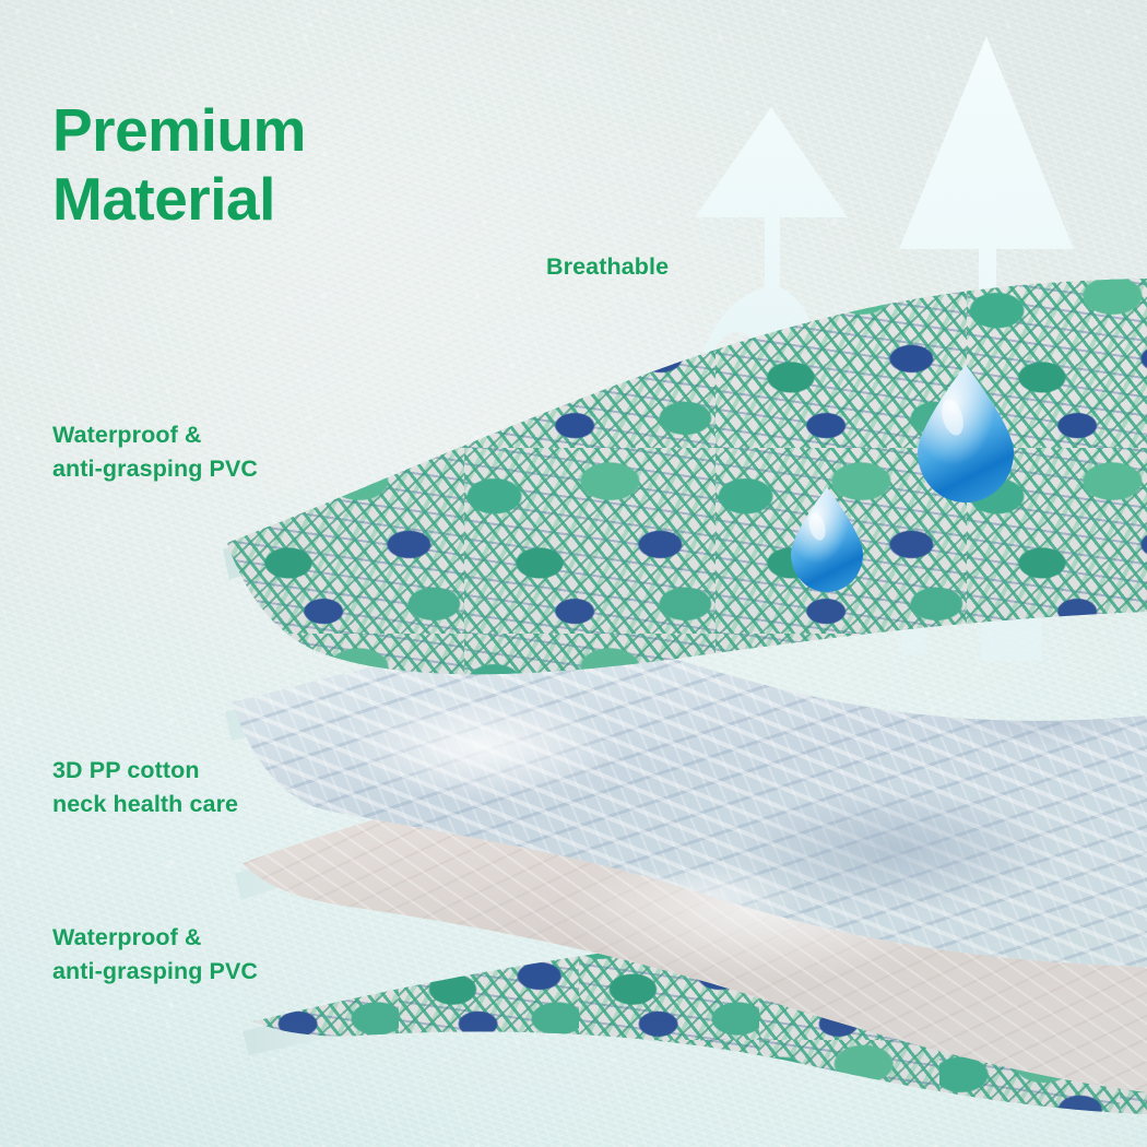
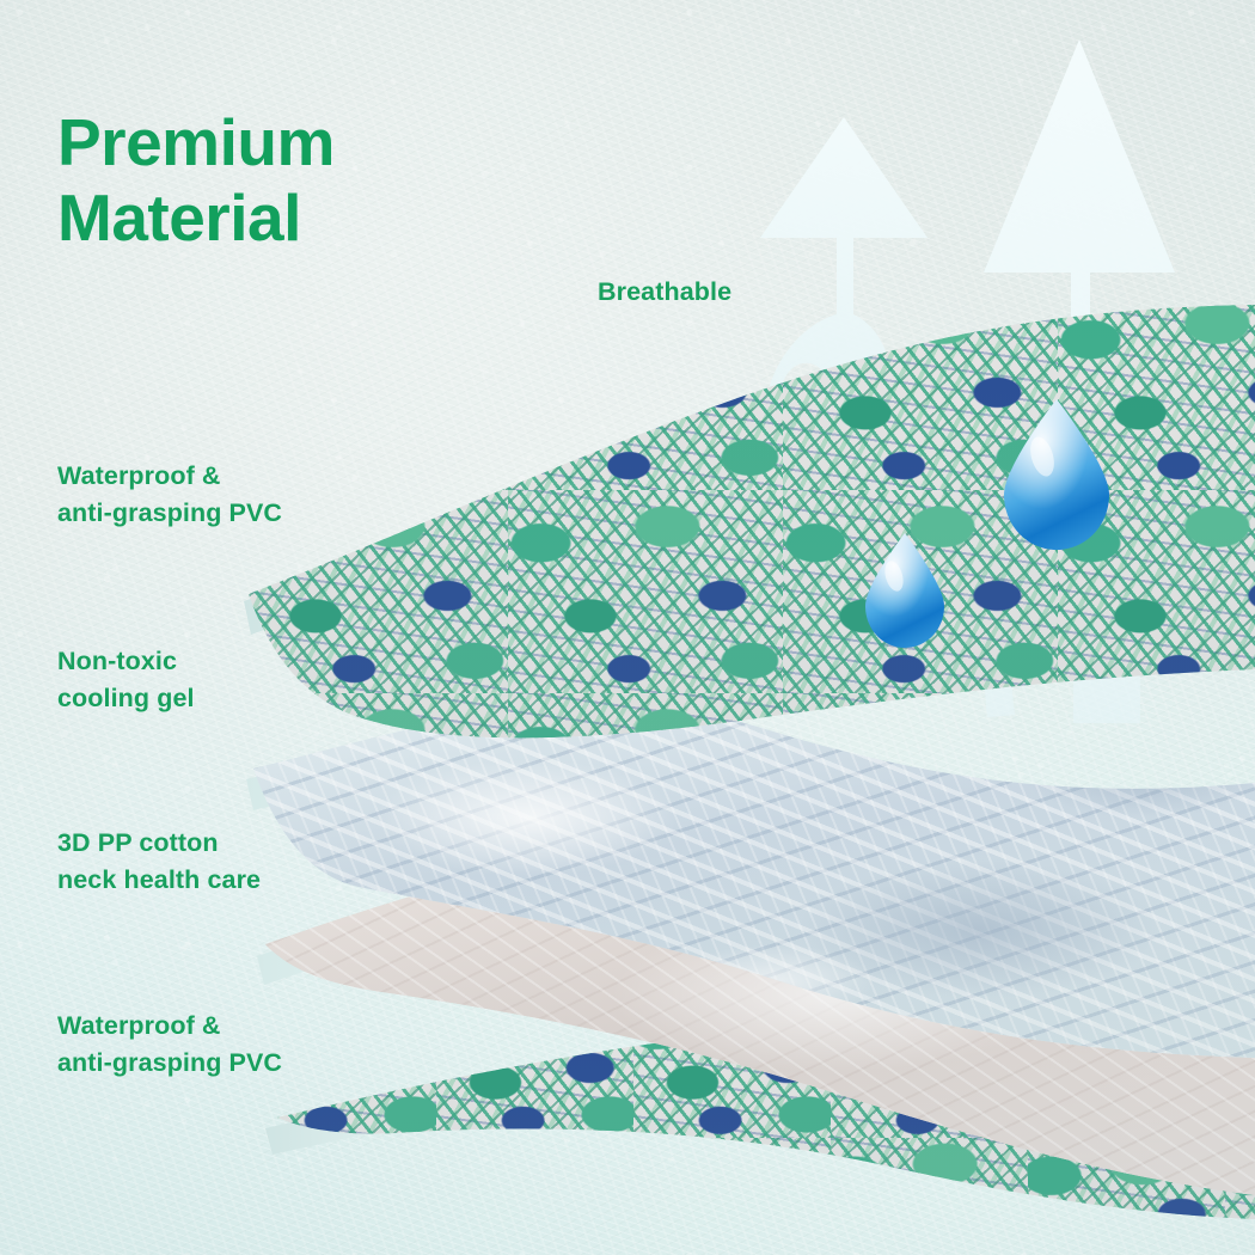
  Premium
  Material
  Breathable
  Waterproof &
  anti-grasping PVC
+ Non-toxic
+ cooling gel
  3D PP cotton
  neck health care
  Waterproof &
  anti-grasping PVC
